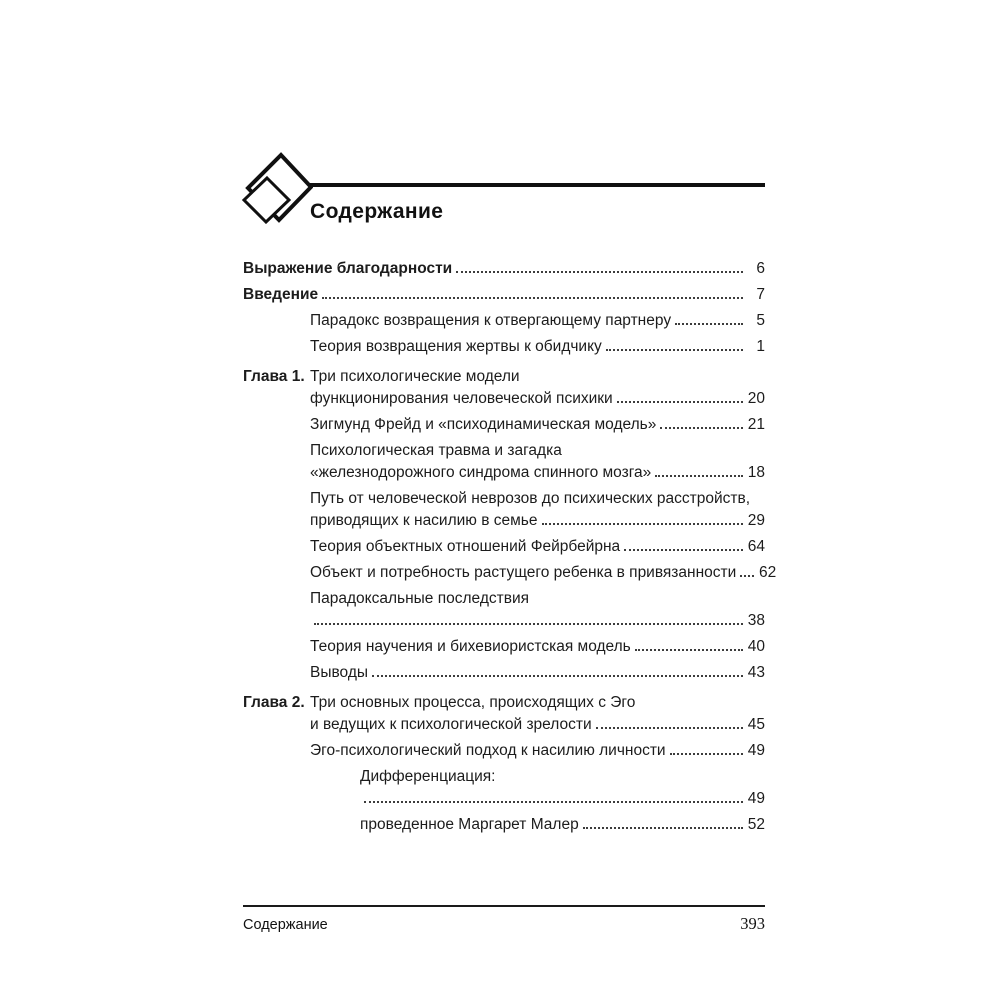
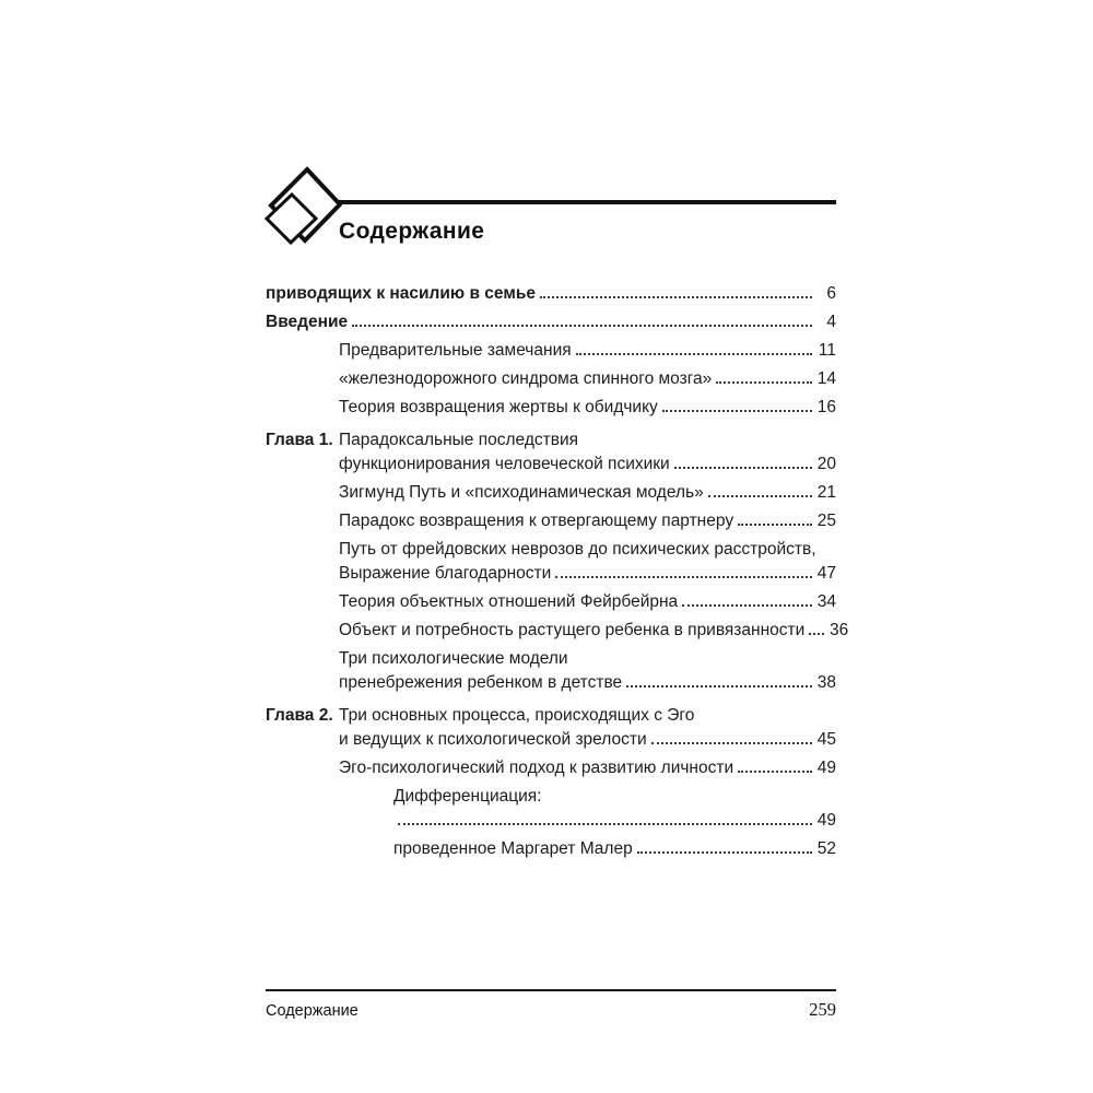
  Содержание
- Выражение благодарности
+ приводящих к насилию в семье
  6
  Введение
- 7
+ 4
+ Предварительные замечания
+ 11
- Парадокс возвращения к отвергающему партнеру
+ «железнодорожного синдрома спинного мозга»
- 5
+ 14
  Теория возвращения жертвы к обидчику
- 1
+ 16
  Глава 1.
- Три психологические модели
+ Парадоксальные последствия
  функционирования человеческой психики
  20
- Зигмунд Фрейд и «психодинамическая модель»
+ Зигмунд Путь и «психодинамическая модель»
  21
- Психологическая травма и загадка
- «железнодорожного синдрома спинного мозга»
+ Парадокс возвращения к отвергающему партнеру
- 18
+ 25
- Путь от человеческой неврозов до психических расстройств,
+ Путь от фрейдовских неврозов до психических расстройств,
- приводящих к насилию в семье
+ Выражение благодарности
- 29
+ 47
  Теория объектных отношений Фейрбейрна
- 64
+ 34
  Объект и потребность растущего ребенка в привязанности
- 62
+ 36
- Парадоксальные последствия
+ Три психологические модели
+ пренебрежения ребенком в детстве
  38
- Теория научения и бихевиористская модель
- 40
- Выводы
- 43
  Глава 2.
  Три основных процесса, происходящих с Эго
  и ведущих к психологической зрелости
  45
- Эго-психологический подход к насилию личности
+ Эго-психологический подход к развитию личности
  49
  Дифференциация:
  49
  проведенное Маргарет Малер
  52
  Содержание
- 393
+ 259
